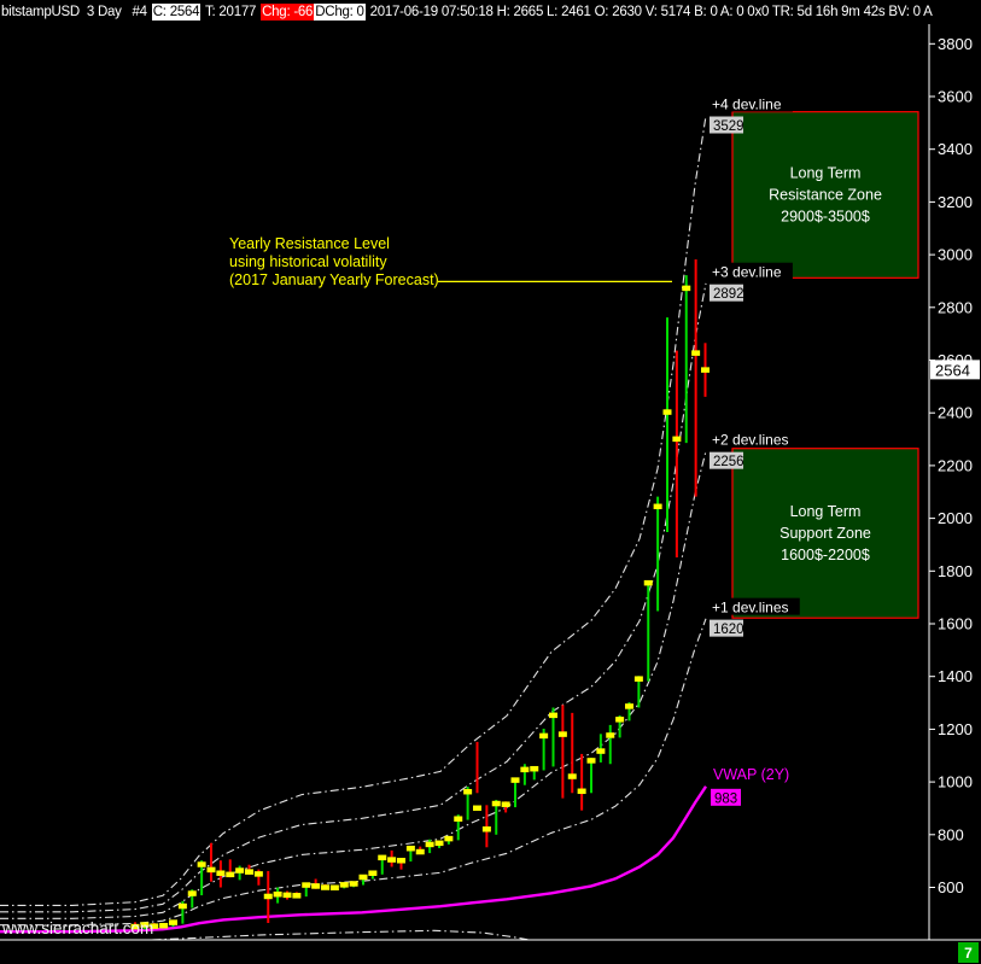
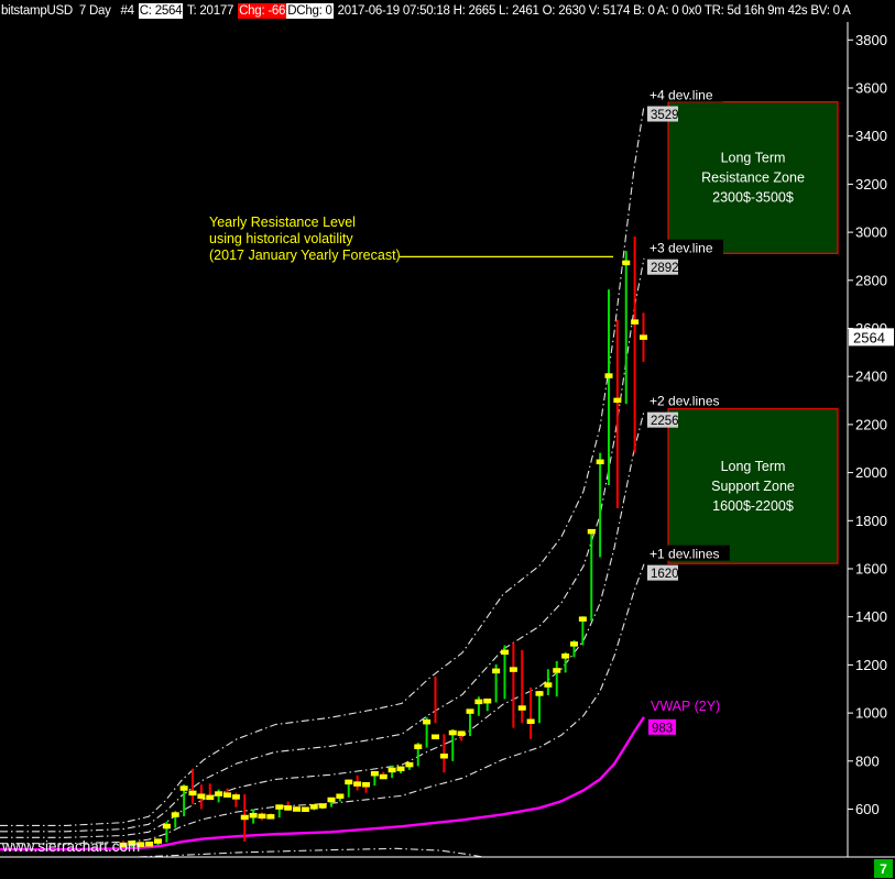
- bitstampUSD 3 Day #4
+ bitstampUSD 7 Day #4
  C: 2564
  T: 20177
  Chg: -66
  DChg: 0
  2017-06-19 07:50:18 H: 2665 L: 2461 O: 2630 V: 5174 B: 0 A: 0 0x0 TR: 5d 16h 9m 42s BV: 0 A
  Long Term
  Resistance Zone
- 2900$-3500$
+ 2300$-3500$
  Long Term
  Support Zone
  1600$-2200$
  Yearly Resistance Level
  using historical volatility
  (2017 January Yearly Forecast)
  +4 dev.line
  3529
  +3 dev.line
  2892
  +2 dev.lines
  2256
  +1 dev.lines
  1620
  VWAP (2Y)
  983
  3800
  3600
  3400
  3200
  3000
  2800
  2400
  2200
  2000
  1800
  1600
  1400
  1200
  1000
  800
  600
  2564
  www.sierrachart.com
  7
